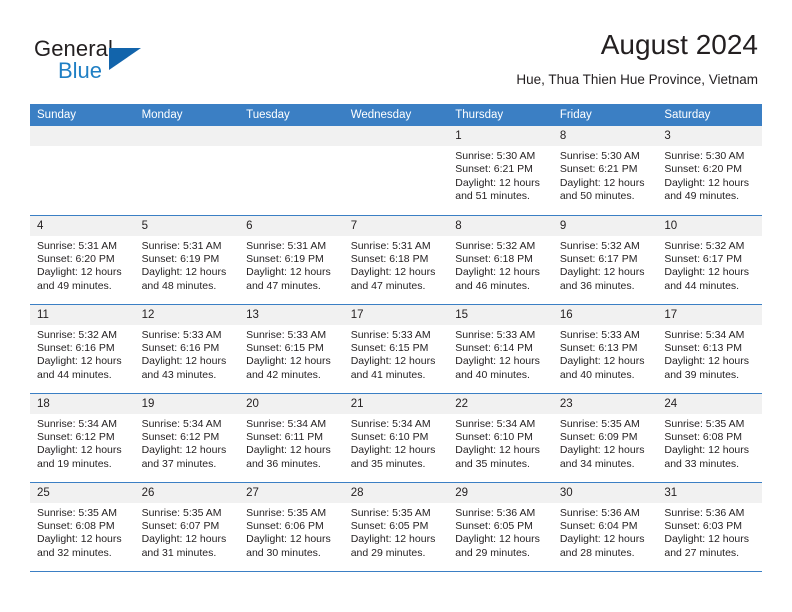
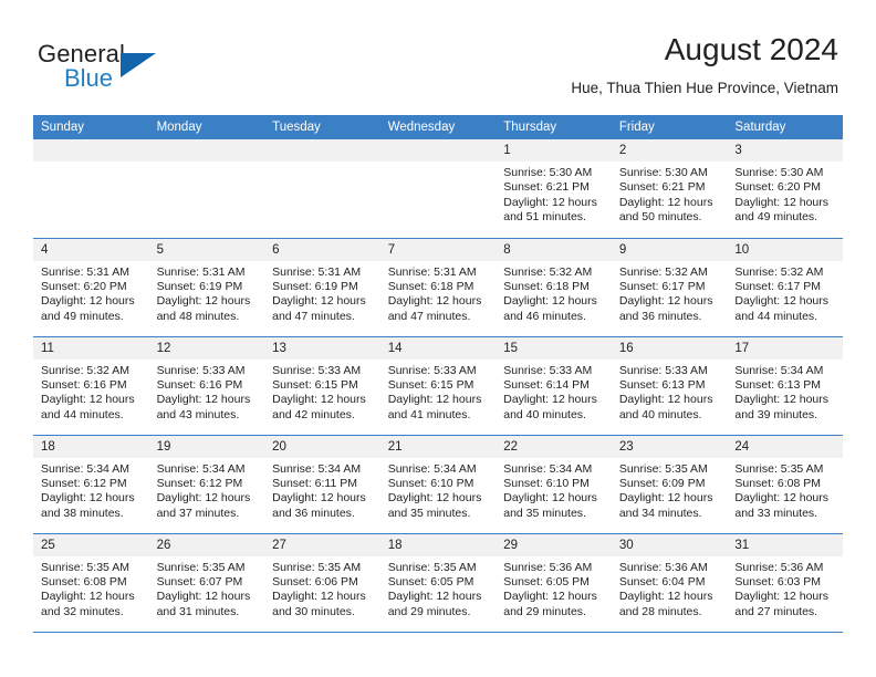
  General
  Blue
  August 2024
  Hue, Thua Thien Hue Province, Vietnam
  Sunday	Monday	Tuesday	Wednesday	Thursday	Friday	Saturday
- 				1Sunrise: 5:30 AMSunset: 6:21 PMDaylight: 12 hoursand 51 minutes.	8Sunrise: 5:30 AMSunset: 6:21 PMDaylight: 12 hoursand 50 minutes.	3Sunrise: 5:30 AMSunset: 6:20 PMDaylight: 12 hoursand 49 minutes.
+ 				1Sunrise: 5:30 AMSunset: 6:21 PMDaylight: 12 hoursand 51 minutes.	2Sunrise: 5:30 AMSunset: 6:21 PMDaylight: 12 hoursand 50 minutes.	3Sunrise: 5:30 AMSunset: 6:20 PMDaylight: 12 hoursand 49 minutes.
  4Sunrise: 5:31 AMSunset: 6:20 PMDaylight: 12 hoursand 49 minutes.	5Sunrise: 5:31 AMSunset: 6:19 PMDaylight: 12 hoursand 48 minutes.	6Sunrise: 5:31 AMSunset: 6:19 PMDaylight: 12 hoursand 47 minutes.	7Sunrise: 5:31 AMSunset: 6:18 PMDaylight: 12 hoursand 47 minutes.	8Sunrise: 5:32 AMSunset: 6:18 PMDaylight: 12 hoursand 46 minutes.	9Sunrise: 5:32 AMSunset: 6:17 PMDaylight: 12 hoursand 36 minutes.	10Sunrise: 5:32 AMSunset: 6:17 PMDaylight: 12 hoursand 44 minutes.
- 11Sunrise: 5:32 AMSunset: 6:16 PMDaylight: 12 hoursand 44 minutes.	12Sunrise: 5:33 AMSunset: 6:16 PMDaylight: 12 hoursand 43 minutes.	13Sunrise: 5:33 AMSunset: 6:15 PMDaylight: 12 hoursand 42 minutes.	17Sunrise: 5:33 AMSunset: 6:15 PMDaylight: 12 hoursand 41 minutes.	15Sunrise: 5:33 AMSunset: 6:14 PMDaylight: 12 hoursand 40 minutes.	16Sunrise: 5:33 AMSunset: 6:13 PMDaylight: 12 hoursand 40 minutes.	17Sunrise: 5:34 AMSunset: 6:13 PMDaylight: 12 hoursand 39 minutes.
+ 11Sunrise: 5:32 AMSunset: 6:16 PMDaylight: 12 hoursand 44 minutes.	12Sunrise: 5:33 AMSunset: 6:16 PMDaylight: 12 hoursand 43 minutes.	13Sunrise: 5:33 AMSunset: 6:15 PMDaylight: 12 hoursand 42 minutes.	14Sunrise: 5:33 AMSunset: 6:15 PMDaylight: 12 hoursand 41 minutes.	15Sunrise: 5:33 AMSunset: 6:14 PMDaylight: 12 hoursand 40 minutes.	16Sunrise: 5:33 AMSunset: 6:13 PMDaylight: 12 hoursand 40 minutes.	17Sunrise: 5:34 AMSunset: 6:13 PMDaylight: 12 hoursand 39 minutes.
- 18Sunrise: 5:34 AMSunset: 6:12 PMDaylight: 12 hoursand 19 minutes.	19Sunrise: 5:34 AMSunset: 6:12 PMDaylight: 12 hoursand 37 minutes.	20Sunrise: 5:34 AMSunset: 6:11 PMDaylight: 12 hoursand 36 minutes.	21Sunrise: 5:34 AMSunset: 6:10 PMDaylight: 12 hoursand 35 minutes.	22Sunrise: 5:34 AMSunset: 6:10 PMDaylight: 12 hoursand 35 minutes.	23Sunrise: 5:35 AMSunset: 6:09 PMDaylight: 12 hoursand 34 minutes.	24Sunrise: 5:35 AMSunset: 6:08 PMDaylight: 12 hoursand 33 minutes.
+ 18Sunrise: 5:34 AMSunset: 6:12 PMDaylight: 12 hoursand 38 minutes.	19Sunrise: 5:34 AMSunset: 6:12 PMDaylight: 12 hoursand 37 minutes.	20Sunrise: 5:34 AMSunset: 6:11 PMDaylight: 12 hoursand 36 minutes.	21Sunrise: 5:34 AMSunset: 6:10 PMDaylight: 12 hoursand 35 minutes.	22Sunrise: 5:34 AMSunset: 6:10 PMDaylight: 12 hoursand 35 minutes.	23Sunrise: 5:35 AMSunset: 6:09 PMDaylight: 12 hoursand 34 minutes.	24Sunrise: 5:35 AMSunset: 6:08 PMDaylight: 12 hoursand 33 minutes.
- 25Sunrise: 5:35 AMSunset: 6:08 PMDaylight: 12 hoursand 32 minutes.	26Sunrise: 5:35 AMSunset: 6:07 PMDaylight: 12 hoursand 31 minutes.	27Sunrise: 5:35 AMSunset: 6:06 PMDaylight: 12 hoursand 30 minutes.	28Sunrise: 5:35 AMSunset: 6:05 PMDaylight: 12 hoursand 29 minutes.	29Sunrise: 5:36 AMSunset: 6:05 PMDaylight: 12 hoursand 29 minutes.	30Sunrise: 5:36 AMSunset: 6:04 PMDaylight: 12 hoursand 28 minutes.	31Sunrise: 5:36 AMSunset: 6:03 PMDaylight: 12 hoursand 27 minutes.
+ 25Sunrise: 5:35 AMSunset: 6:08 PMDaylight: 12 hoursand 32 minutes.	26Sunrise: 5:35 AMSunset: 6:07 PMDaylight: 12 hoursand 31 minutes.	27Sunrise: 5:35 AMSunset: 6:06 PMDaylight: 12 hoursand 30 minutes.	18Sunrise: 5:35 AMSunset: 6:05 PMDaylight: 12 hoursand 29 minutes.	29Sunrise: 5:36 AMSunset: 6:05 PMDaylight: 12 hoursand 29 minutes.	30Sunrise: 5:36 AMSunset: 6:04 PMDaylight: 12 hoursand 28 minutes.	31Sunrise: 5:36 AMSunset: 6:03 PMDaylight: 12 hoursand 27 minutes.
